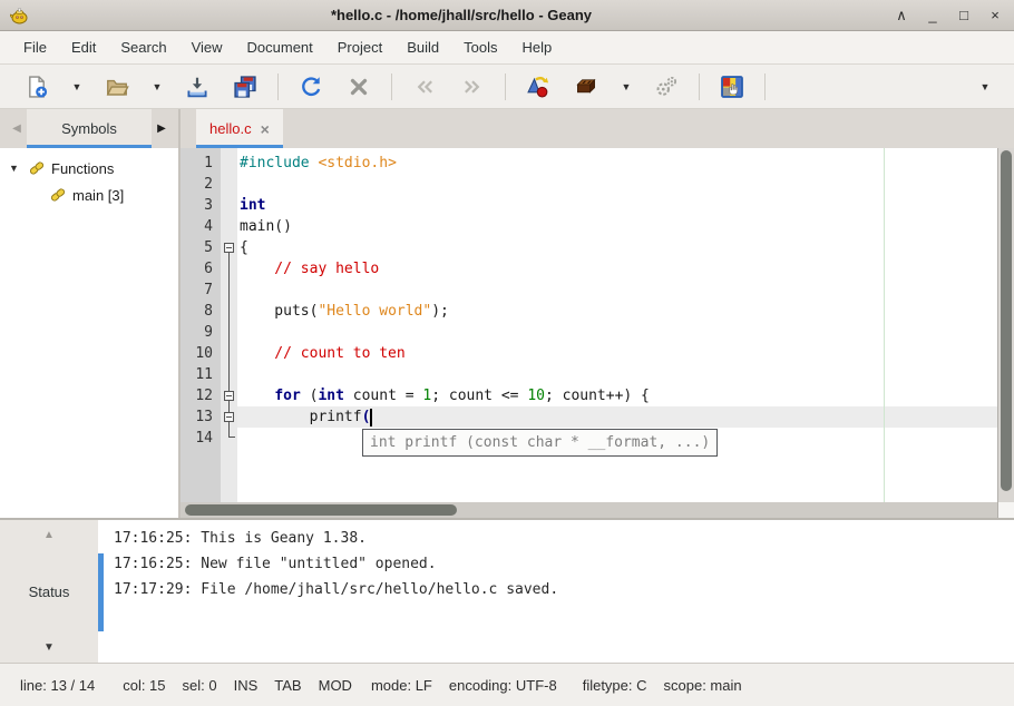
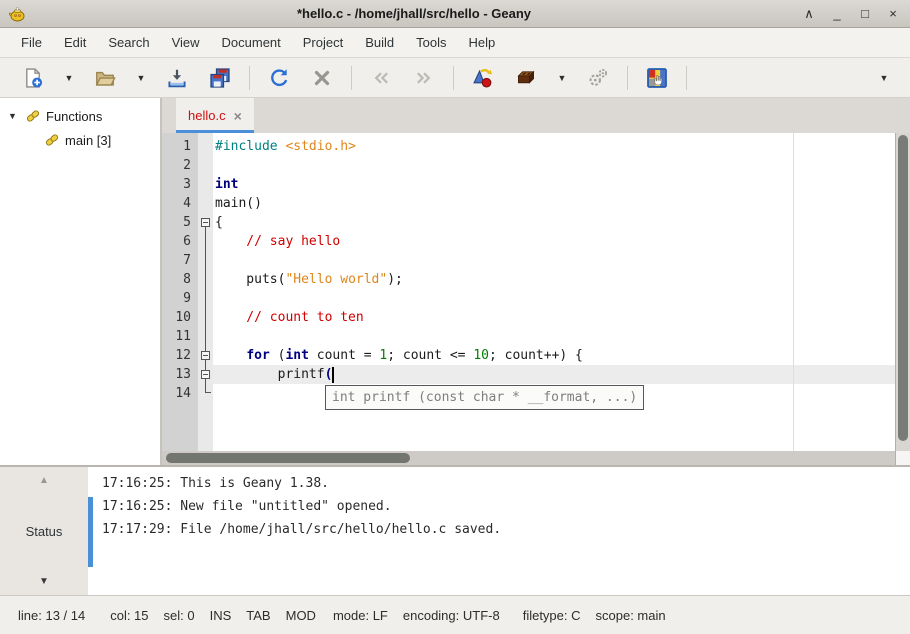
  *hello.c - /home/jhall/src/hello - Geany
  ∧
  _
  □
  ×
  File
  Edit
  Search
  View
  Document
  Project
  Build
  Tools
  Help
  ▼
  ▼
  ▼
  ▼
- ◀
- Symbols
- ▶
  ▼
  Functions
  main [3]
  hello.c
  ×
  1
  2
  3
  4
  5
  6
  7
  8
  9
  10
  11
  12
  13
  14
  #include <stdio.h>
  int
  main()
  {
  // say hello
  puts("Hello world");
  // count to ten
  for (int count = 1; count <= 10; count++) {
  printf(
  int printf (const char * __format, ...)
  ▲
  Status
  ▼
  17:16:25: This is Geany 1.38.
  17:16:25: New file "untitled" opened.
  17:17:29: File /home/jhall/src/hello/hello.c saved.
  line: 13 / 14
  col: 15
  sel: 0
  INS
  TAB
  MOD
  mode: LF
  encoding: UTF-8
  filetype: C
  scope: main
